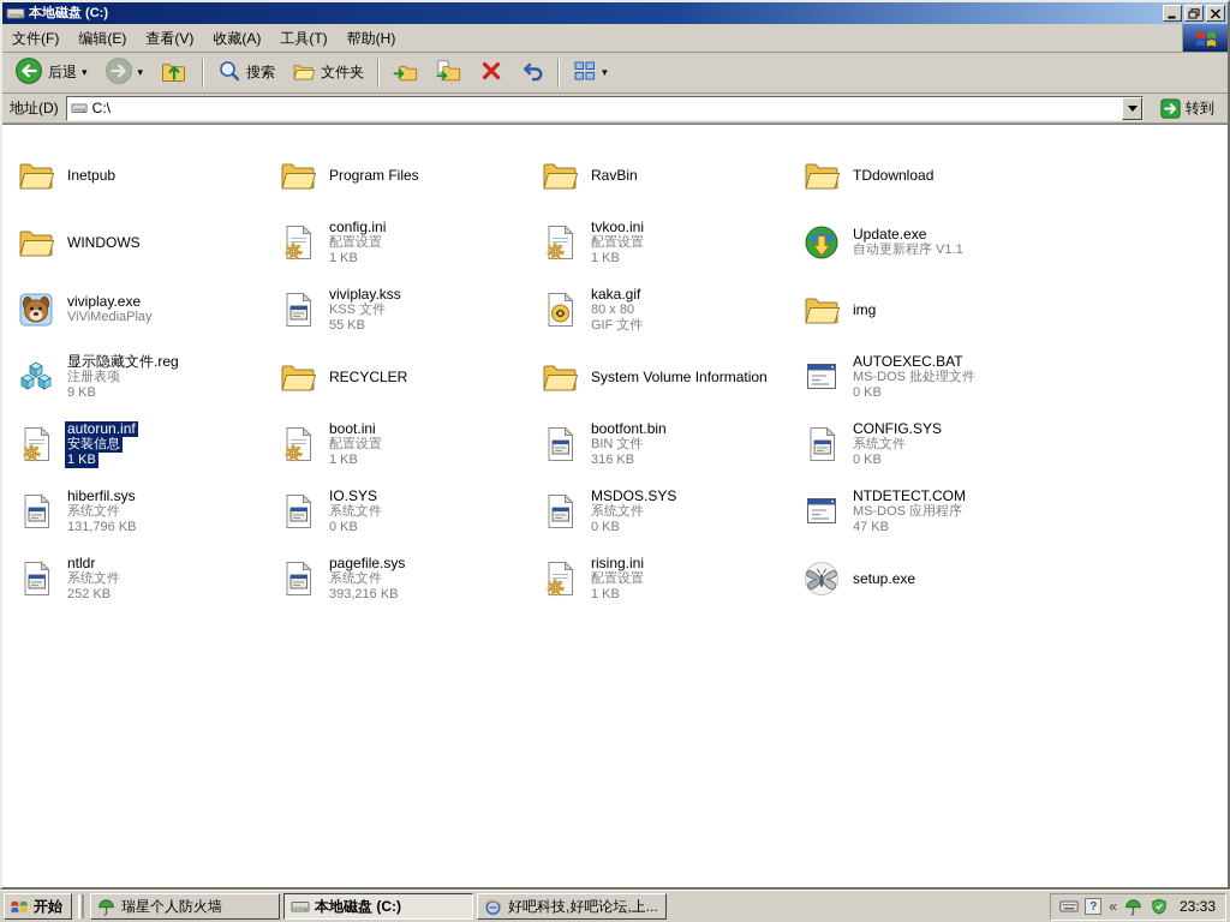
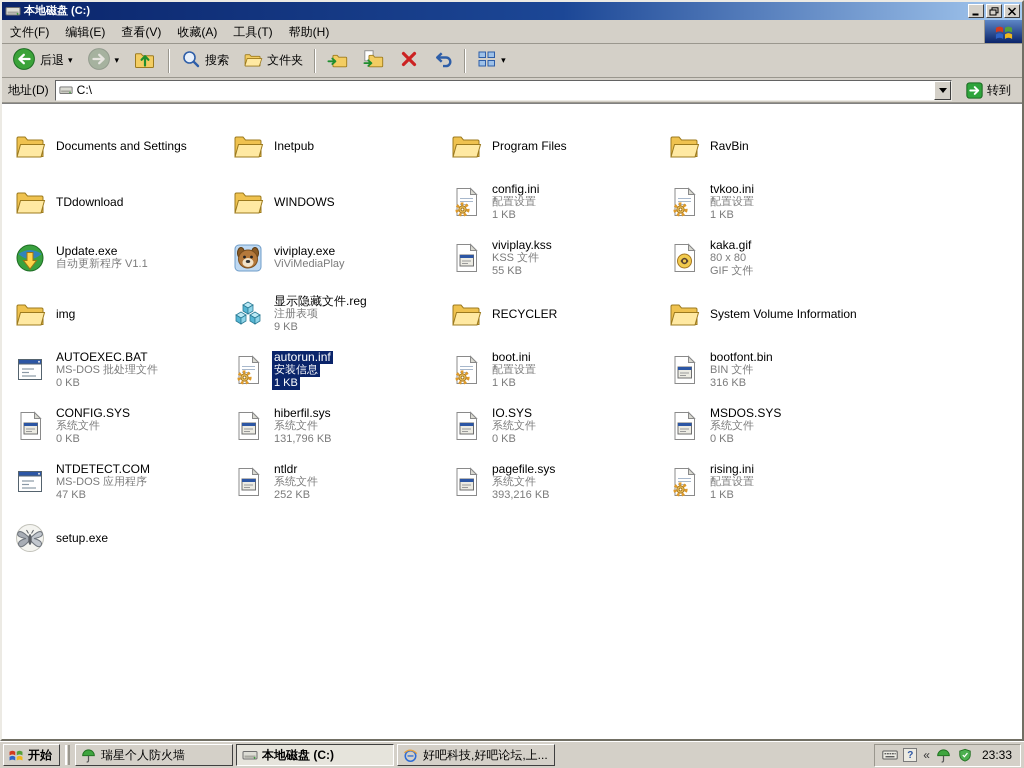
  本地磁盘 (C:)
  文件(F)
  编辑(E)
  查看(V)
  收藏(A)
  工具(T)
  帮助(H)
  后退
  ▾
  ▾
  搜索
  文件夹
  ▾
  地址(D)
  C:\
  转到
+ Documents and Settings
  Inetpub
  Program Files
  RavBin
  TDdownload
  WINDOWS
  config.ini
  配置设置
  1 KB
  tvkoo.ini
  配置设置
  1 KB
  Update.exe
  自动更新程序 V1.1
  viviplay.exe
  ViViMediaPlay
  viviplay.kss
  KSS 文件
  55 KB
  kaka.gif
  80 x 80
  GIF 文件
  img
  显示隐藏文件.reg
  注册表项
  9 KB
  RECYCLER
  System Volume Information
  AUTOEXEC.BAT
  MS-DOS 批处理文件
  0 KB
  autorun.inf
  安装信息
  1 KB
  boot.ini
  配置设置
  1 KB
  bootfont.bin
  BIN 文件
  316 KB
  CONFIG.SYS
  系统文件
  0 KB
  hiberfil.sys
  系统文件
  131,796 KB
  IO.SYS
  系统文件
  0 KB
  MSDOS.SYS
  系统文件
  0 KB
  NTDETECT.COM
  MS-DOS 应用程序
  47 KB
  ntldr
  系统文件
  252 KB
  pagefile.sys
  系统文件
  393,216 KB
  rising.ini
  配置设置
  1 KB
  setup.exe
  开始
  瑞星个人防火墙
  本地磁盘 (C:)
  好吧科技,好吧论坛,上...
  ?
  «
  23:33
